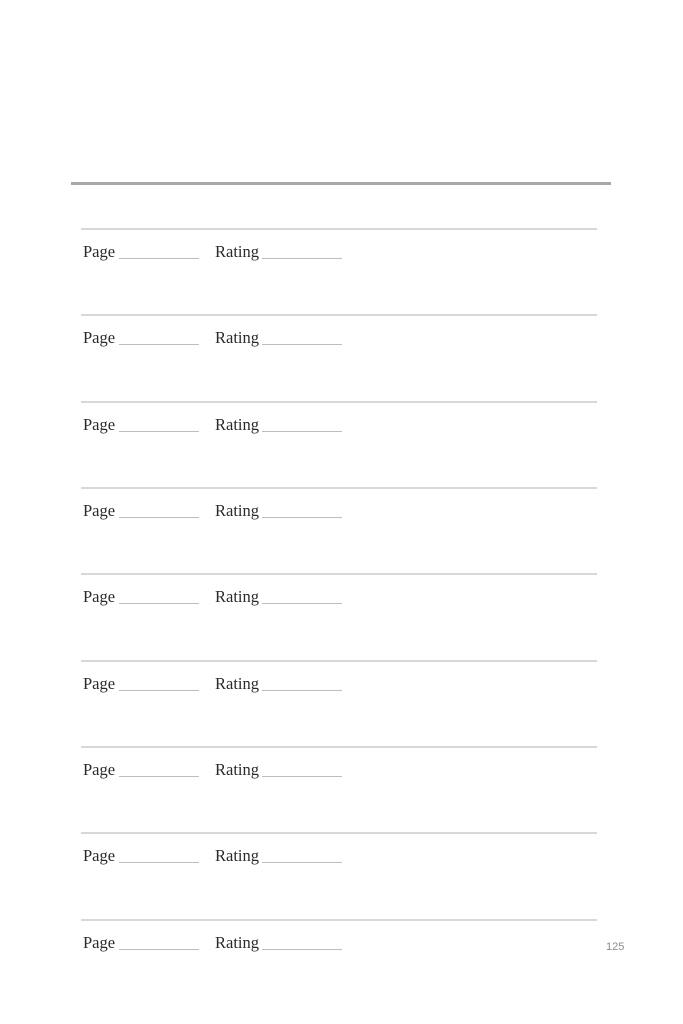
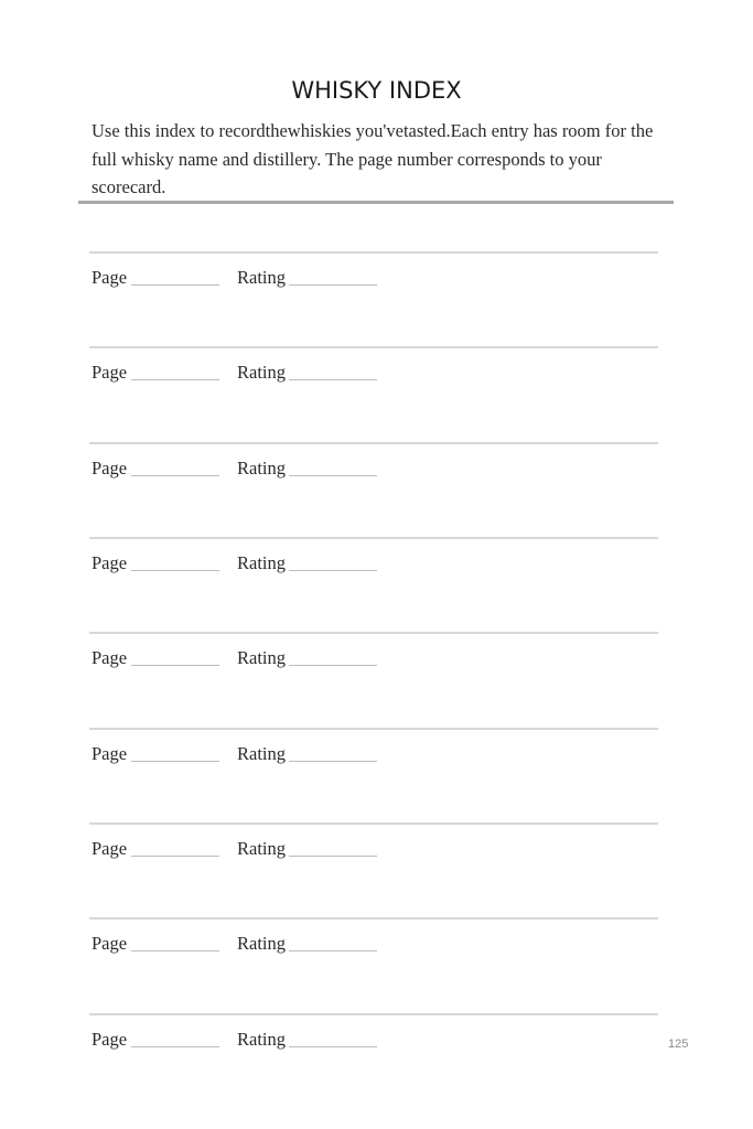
+ WHISKY INDEX
+ Use this index to recordthewhiskies you'vetasted.Each entry has room for the full whisky name and distillery. The page number corresponds to your scorecard.
  Page
  Rating
  Page
  Rating
  Page
  Rating
  Page
  Rating
  Page
  Rating
  Page
  Rating
  Page
  Rating
  Page
  Rating
  Page
  Rating
  125
